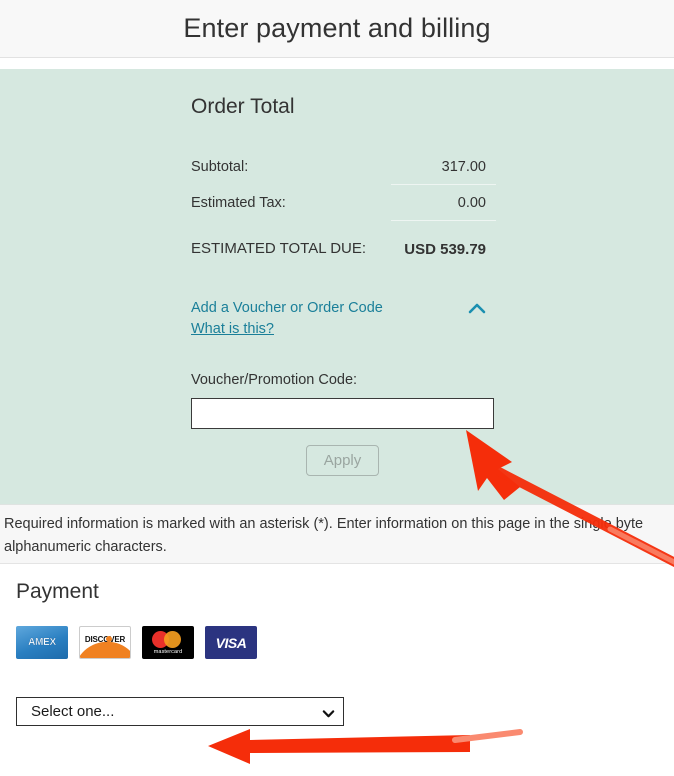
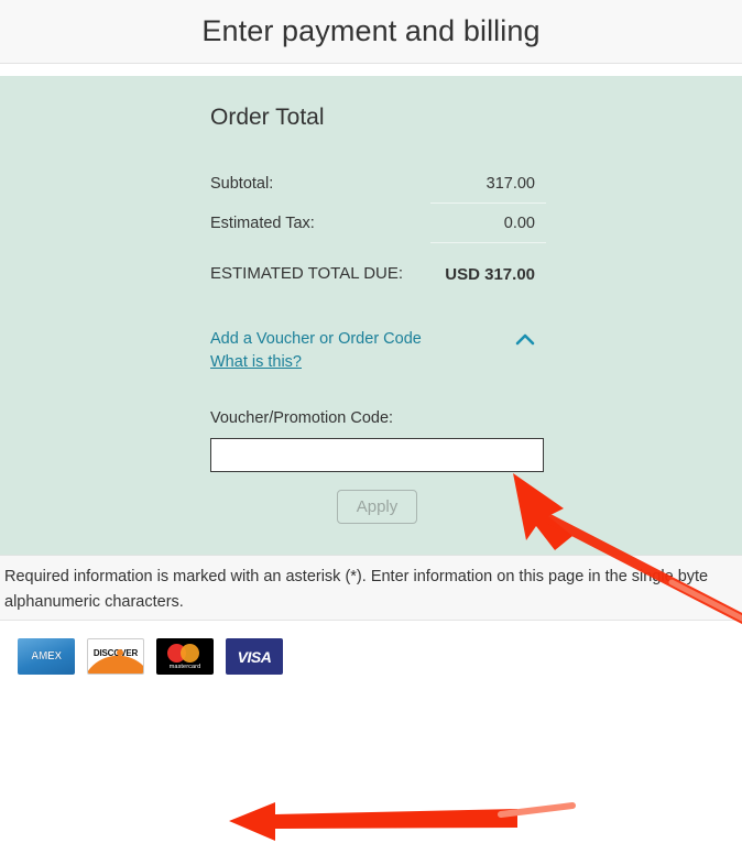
  Enter payment and billing
  Order Total
  Subtotal:	317.00
  Estimated Tax:	0.00
- ESTIMATED TOTAL DUE:	USD 539.79
+ ESTIMATED TOTAL DUE:	USD 317.00
  Add a Voucher or Order Code
  What is this?
  Voucher/Promotion Code:
  Apply
  Required information is marked with an asterisk (*). Enter information on this page in the sin byte alphanumeric characters.
- Payment
  AMEX
  DISCER
  VISA
- Select one...
